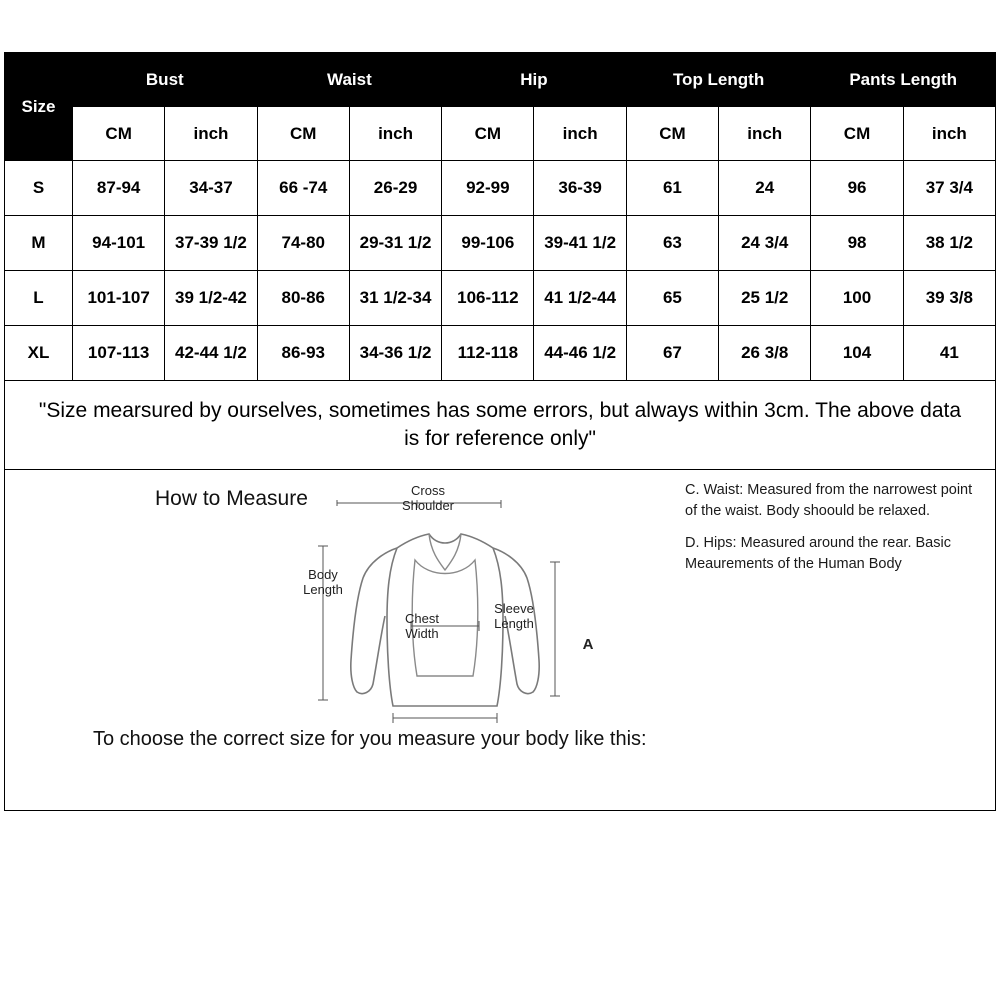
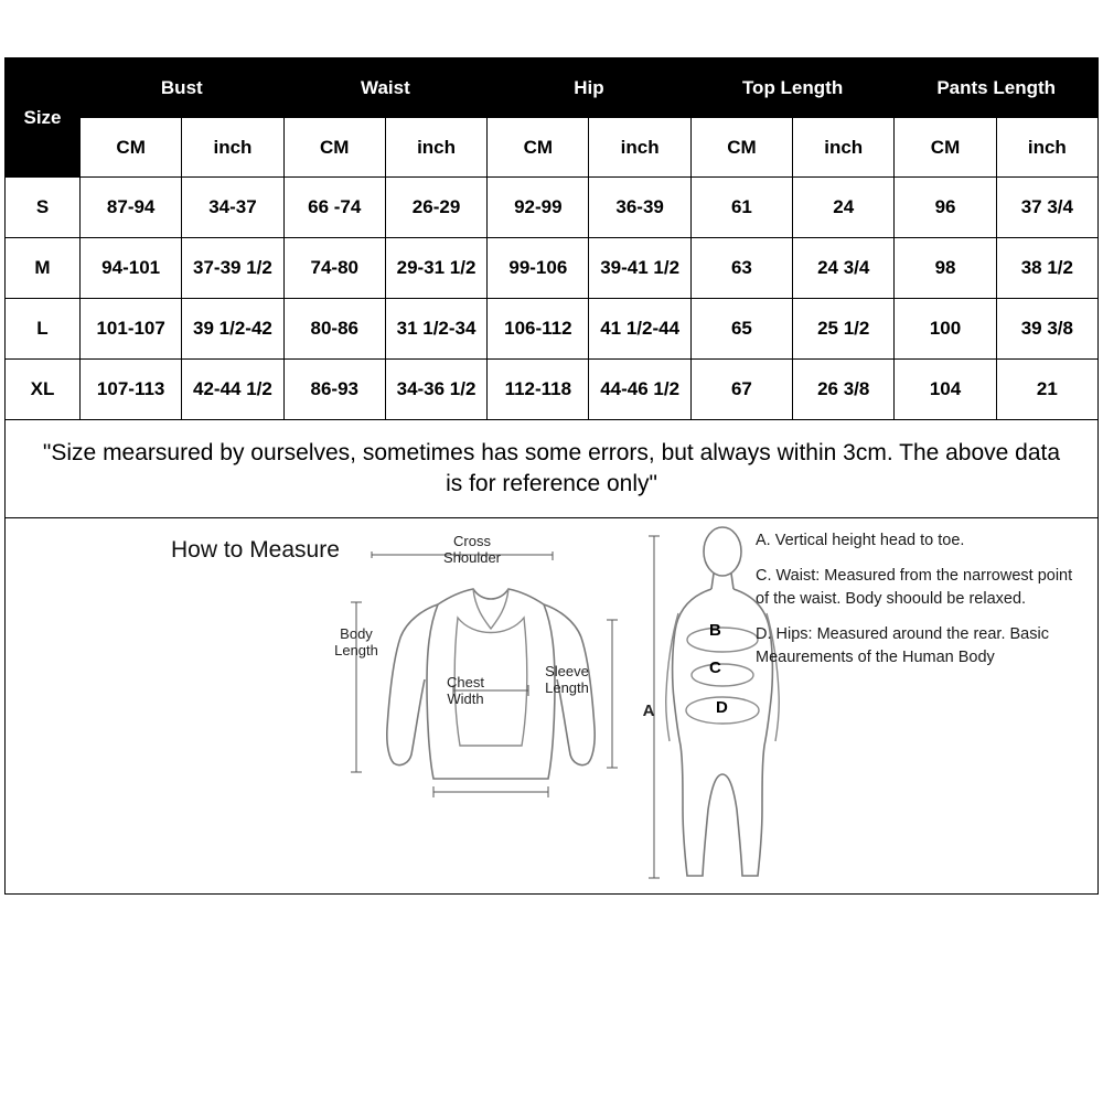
  Size	Bust	Waist	Hip	Top Length	Pants Length
  CM	inch	CM	inch	CM	inch	CM	inch	CM	inch
  S	87-94	34-37	66 -74	26-29	92-99	36-39	61	24	96	37 3/4
  M	94-101	37-39 1/2	74-80	29-31 1/2	99-106	39-41 1/2	63	24 3/4	98	38 1/2
  L	101-107	39 1/2-42	80-86	31 1/2-34	106-112	41 1/2-44	65	25 1/2	100	39 3/8
- XL	107-113	42-44 1/2	86-93	34-36 1/2	112-118	44-46 1/2	67	26 3/8	104	41
+ XL	107-113	42-44 1/2	86-93	34-36 1/2	112-118	44-46 1/2	67	26 3/8	104	21
  "Size mearsured by ourselves, sometimes has some errors, but always within 3cm. The above data is for reference only"
  How to Measure
- To choose the correct size for you measure your body like this:
  Cross
  Shoulder
  Body
  Length
  Chest
  Width
  Sleeve
  Length
+ B
+ C
+ D
  A
+ A. Vertical height head to toe.
  C. Waist: Measured from the narrowest point of the waist. Body shoould be relaxed.
  D. Hips: Measured around the rear. Basic Meaurements of the Human Body
